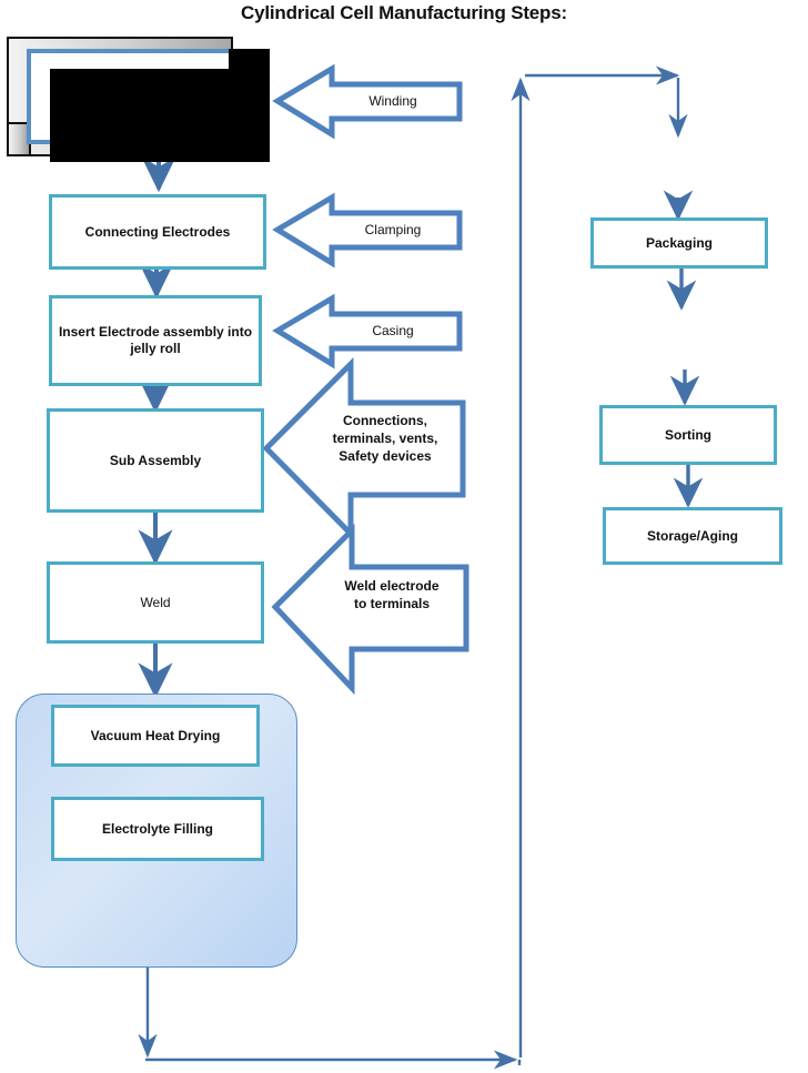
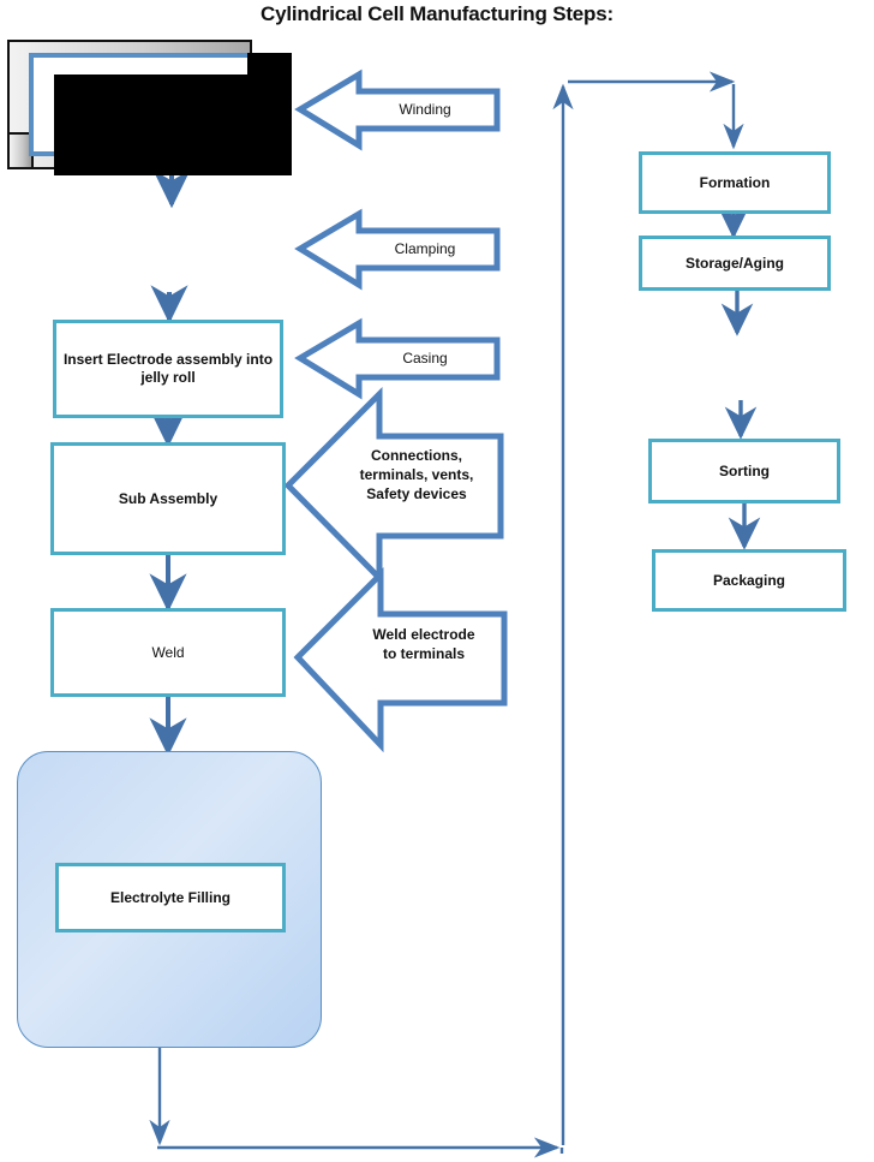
  Cylindrical Cell Manufacturing Steps:
  Winding
  Clamping
  Casing
  Connections,
  terminals, vents,
  Safety devices
  Weld electrode
  to terminals
- Connecting Electrodes
  Insert Electrode assembly into jelly roll
  Sub Assembly
  Weld
- Vacuum Heat Drying
  Electrolyte Filling
+ Formation
- Packaging
+ Storage/Aging
  Sorting
- Storage/Aging
+ Packaging
